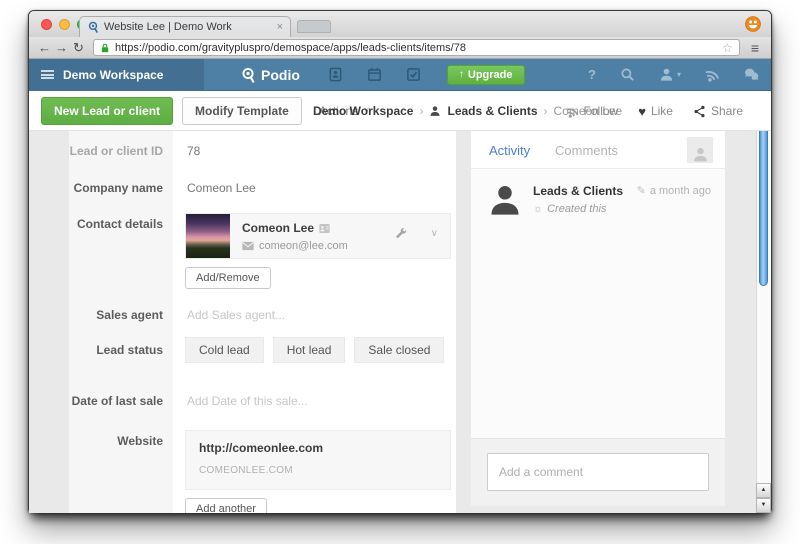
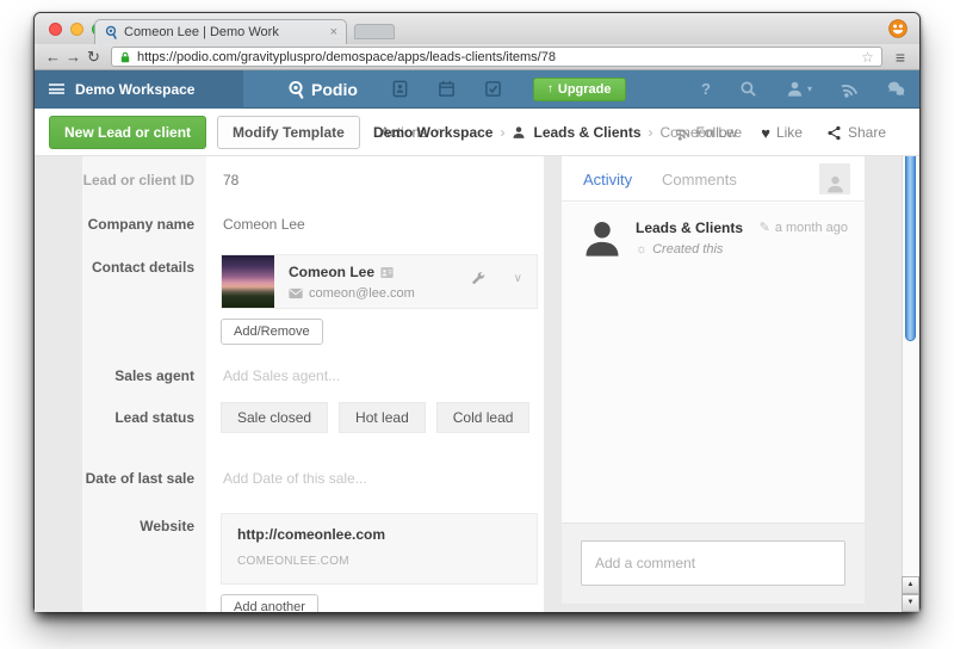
- Website Lee | Demo Work
+ Comeon Lee | Demo Work
  ×
  ←
  →
  ↻
  https://podio.com/gravitypluspro/demospace/apps/leads-clients/items/78
  ☆
  ≡
  Demo Workspace
  Podio
  ↑
  Upgrade
  ?
  ▾
  New Lead or client
  Modify Template
  Actions
  ∨
  Demo Workspace
  ›
  Leads & Clients
  ›
  Coeon Lee
  Follow
  ♥
  Like
  Share
  Lead or client ID
  78
  Company name
  Comeon Lee
  Contact details
  Comeon Lee
  comeon@lee.com
  ∨
  Add/Remove
  Sales agent
  Add Sales agent...
  Lead status
- Cold lead
+ Sale closed
  Hot lead
- Sale closed
+ Cold lead
  Date of last sale
  Add Date of this sale...
  Website
  http://comeonlee.com
  COMEONLEE.COM
  Add another
  Activity
  Comments
  Leads & Clients
  ☼
  Created this
  ✎
  a month ago
  Add a comment
